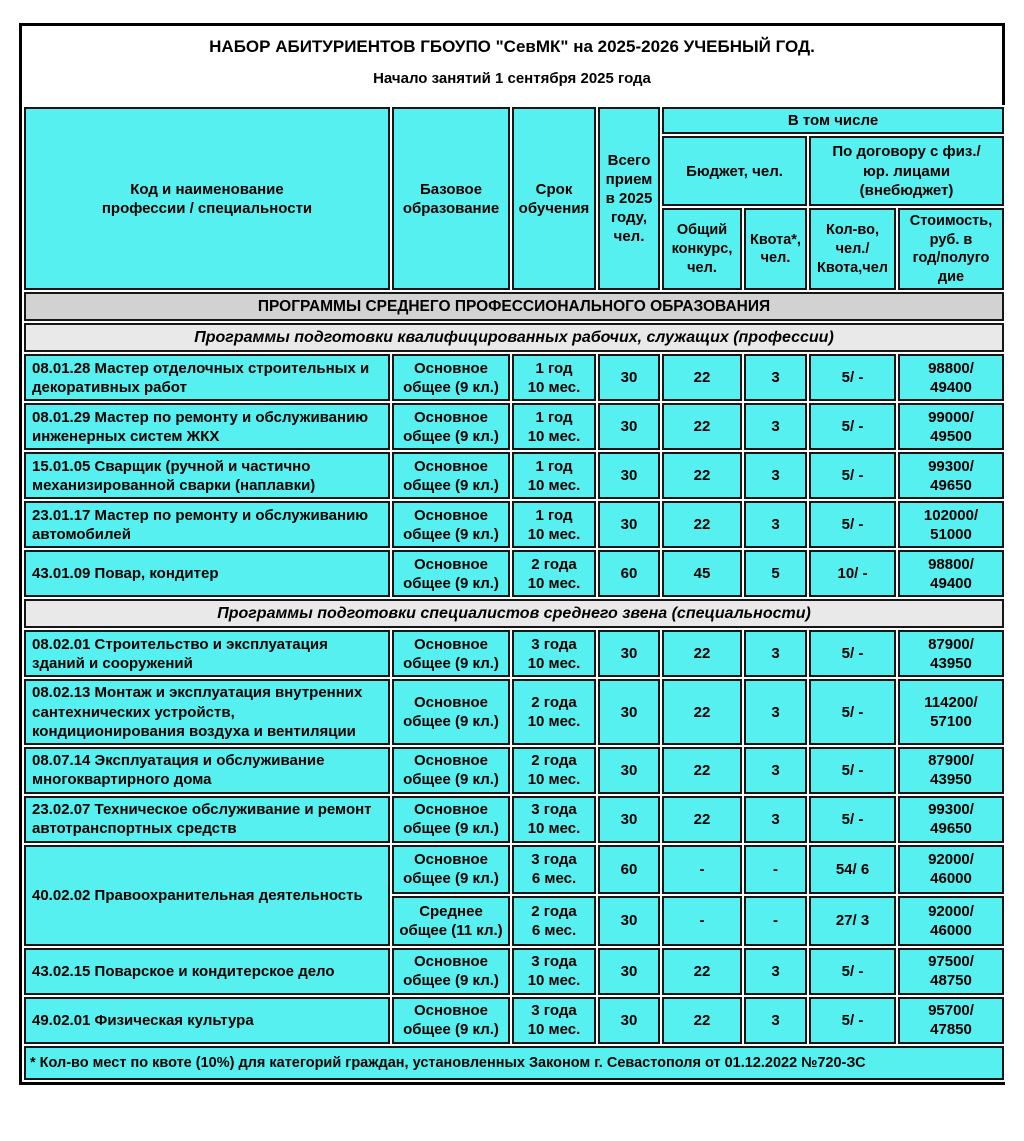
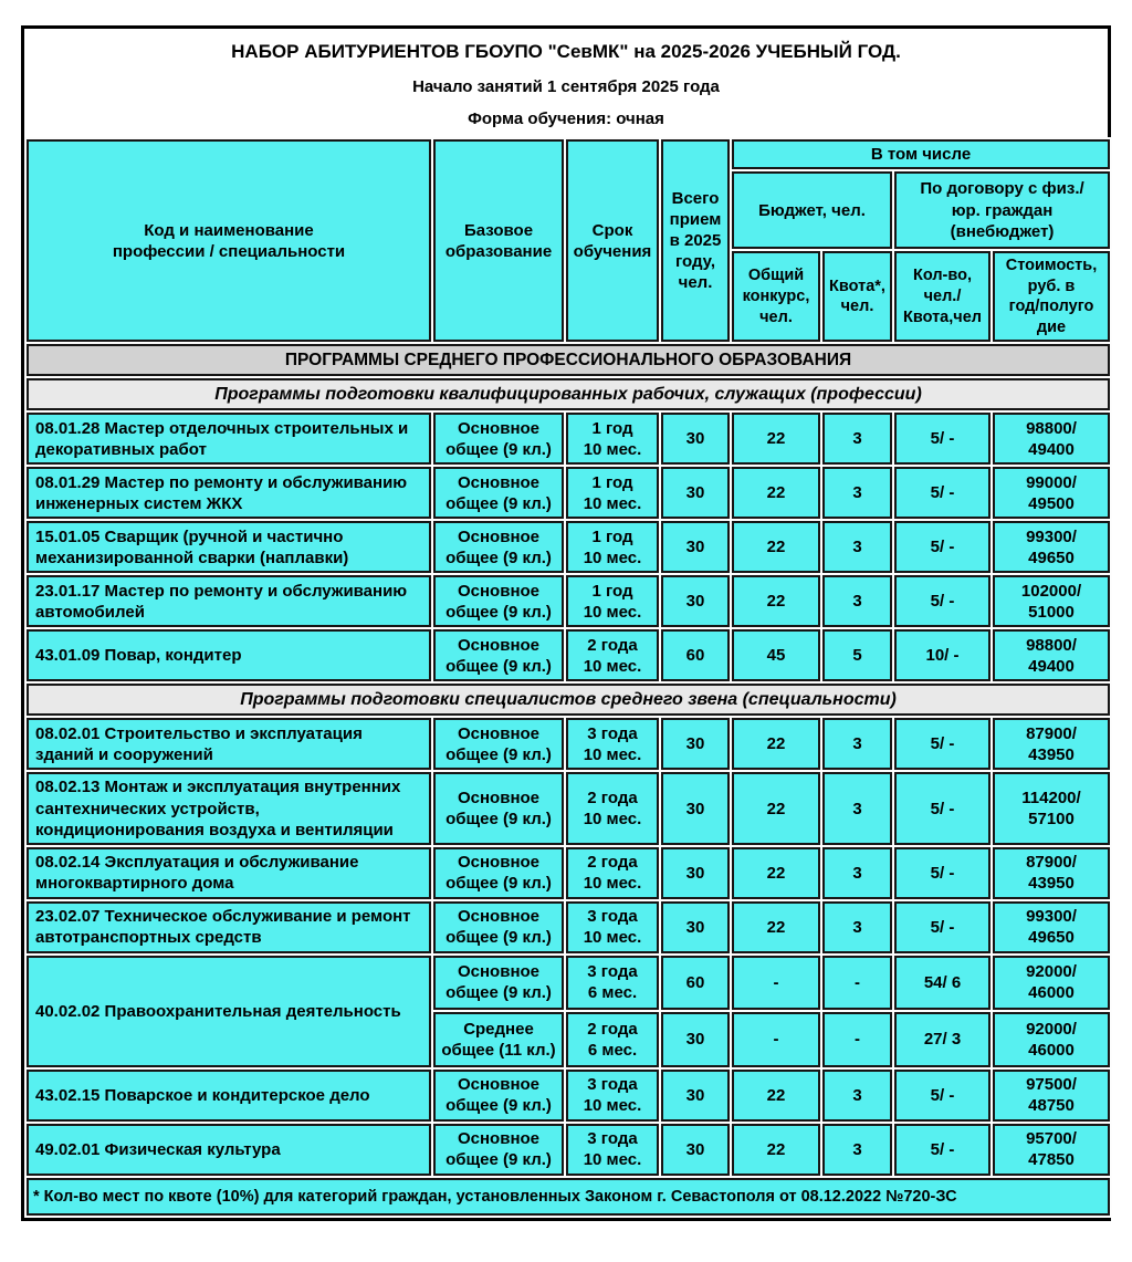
  НАБОР АБИТУРИЕНТОВ ГБОУПО "СевМК" на 2025-2026 УЧЕБНЫЙ ГОД.
  Начало занятий 1 сентября 2025 года
+ Форма обучения: очная
  Код и наименование профессии / специальности	Базовое образование	Срок обучения	Всего прием в 2025 году, чел.	В том числе
- Бюджет, чел.	По договору с физ./ юр. лицами (внебюджет)
+ Бюджет, чел.	По договору с физ./ юр. граждан (внебюджет)
  Общий конкурс, чел.	Квота*, чел.	Кол-во, чел./ Квота,чел	Стоимость, руб. в год/полуго дие
  ПРОГРАММЫ СРЕДНЕГО ПРОФЕССИОНАЛЬНОГО ОБРАЗОВАНИЯ
  Программы подготовки квалифицированных рабочих, служащих (профессии)
  08.01.28 Мастер отделочных строительных и декоративных работ	Основное общее (9 кл.)	1 год 10 мес.	30	22	3	5/ -	98800/ 49400
  08.01.29 Мастер по ремонту и обслуживанию инженерных систем ЖКХ	Основное общее (9 кл.)	1 год 10 мес.	30	22	3	5/ -	99000/ 49500
  15.01.05 Сварщик (ручной и частично механизированной сварки (наплавки)	Основное общее (9 кл.)	1 год 10 мес.	30	22	3	5/ -	99300/ 49650
  23.01.17 Мастер по ремонту и обслуживанию автомобилей	Основное общее (9 кл.)	1 год 10 мес.	30	22	3	5/ -	102000/ 51000
  43.01.09 Повар, кондитер	Основное общее (9 кл.)	2 года 10 мес.	60	45	5	10/ -	98800/ 49400
  Программы подготовки специалистов среднего звена (специальности)
  08.02.01 Строительство и эксплуатация зданий и сооружений	Основное общее (9 кл.)	3 года 10 мес.	30	22	3	5/ -	87900/ 43950
  08.02.13 Монтаж и эксплуатация внутренних сантехнических устройств, кондиционирования воздуха и вентиляции	Основное общее (9 кл.)	2 года 10 мес.	30	22	3	5/ -	114200/ 57100
- 08.07.14 Эксплуатация и обслуживание многоквартирного дома	Основное общее (9 кл.)	2 года 10 мес.	30	22	3	5/ -	87900/ 43950
+ 08.02.14 Эксплуатация и обслуживание многоквартирного дома	Основное общее (9 кл.)	2 года 10 мес.	30	22	3	5/ -	87900/ 43950
  23.02.07 Техническое обслуживание и ремонт автотранспортных средств	Основное общее (9 кл.)	3 года 10 мес.	30	22	3	5/ -	99300/ 49650
  40.02.02 Правоохранительная деятельность	Основное общее (9 кл.)	3 года 6 мес.	60	-	-	54/ 6	92000/ 46000
  Среднее общее (11 кл.)	2 года 6 мес.	30	-	-	27/ 3	92000/ 46000
  43.02.15 Поварское и кондитерское дело	Основное общее (9 кл.)	3 года 10 мес.	30	22	3	5/ -	97500/ 48750
  49.02.01 Физическая культура	Основное общее (9 кл.)	3 года 10 мес.	30	22	3	5/ -	95700/ 47850
- * Кол-во мест по квоте (10%) для категорий граждан, установленных Законом г. Севастополя от 01.12.2022 №720-ЗС
+ * Кол-во мест по квоте (10%) для категорий граждан, установленных Законом г. Севастополя от 08.12.2022 №720-ЗС
